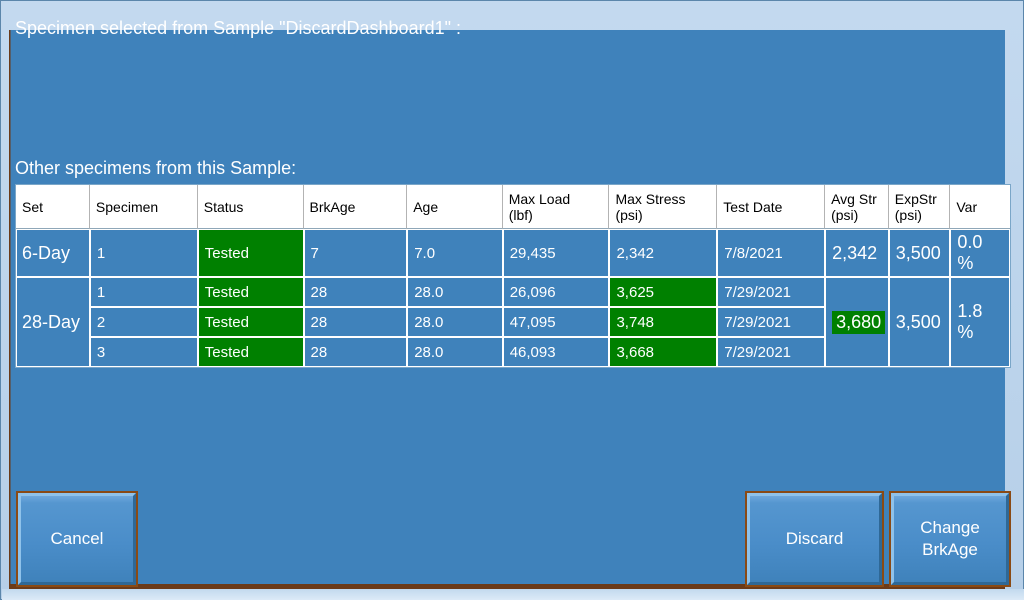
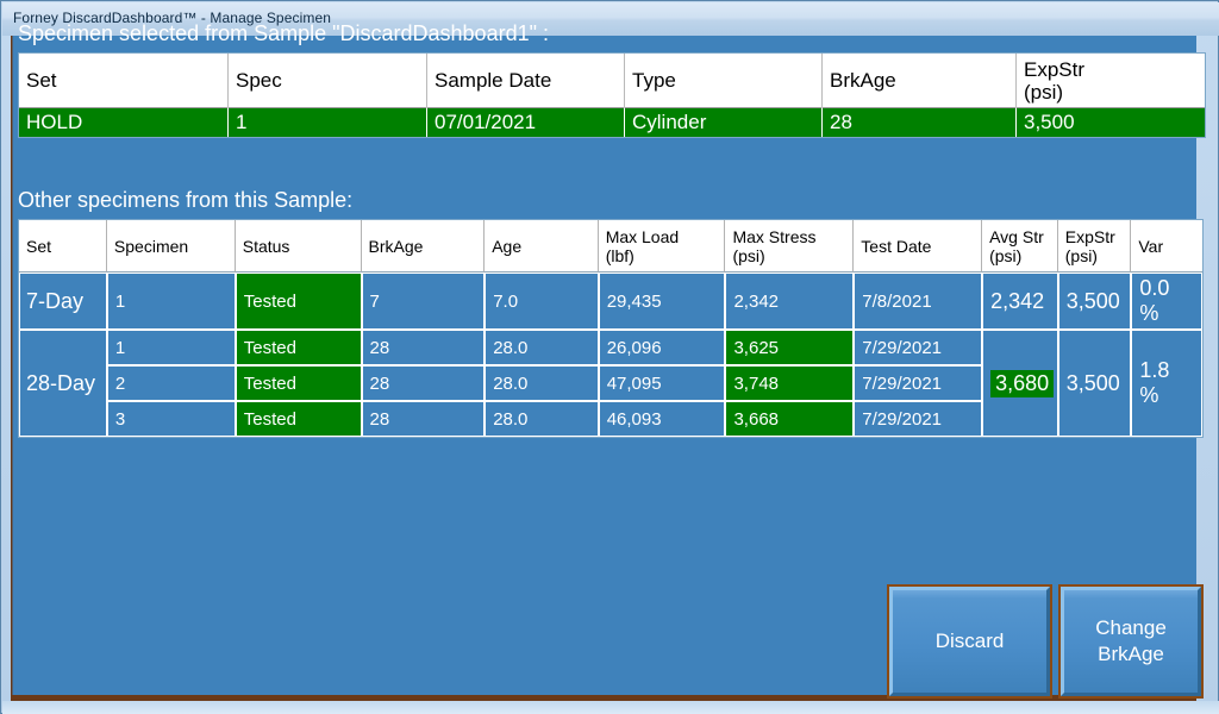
+ Forney DiscardDashboard™ - Manage Specimen
  Specimen selected from Sample "DiscardDashboard1" :
+ Set	Spec	Sample Date	Type	BrkAge	ExpStr (psi)
+ HOLD	1	07/01/2021	Cylinder	28	3,500
  Other specimens from this Sample:
  Set	Specimen	Status	BrkAge	Age	Max Load (lbf)	Max Stress (psi)	Test Date	Avg Str (psi)	ExpStr (psi)	Var
- 6-Day	1	Tested	7	7.0	29,435	2,342	7/8/2021	2,342	3,500	0.0 %
+ 7-Day	1	Tested	7	7.0	29,435	2,342	7/8/2021	2,342	3,500	0.0 %
  28-Day	1	Tested	28	28.0	26,096	3,625	7/29/2021	3,680	3,500	1.8 %
  2	Tested	28	28.0	47,095	3,748	7/29/2021
  3	Tested	28	28.0	46,093	3,668	7/29/2021
- Cancel
  Discard
  Change BrkAge
